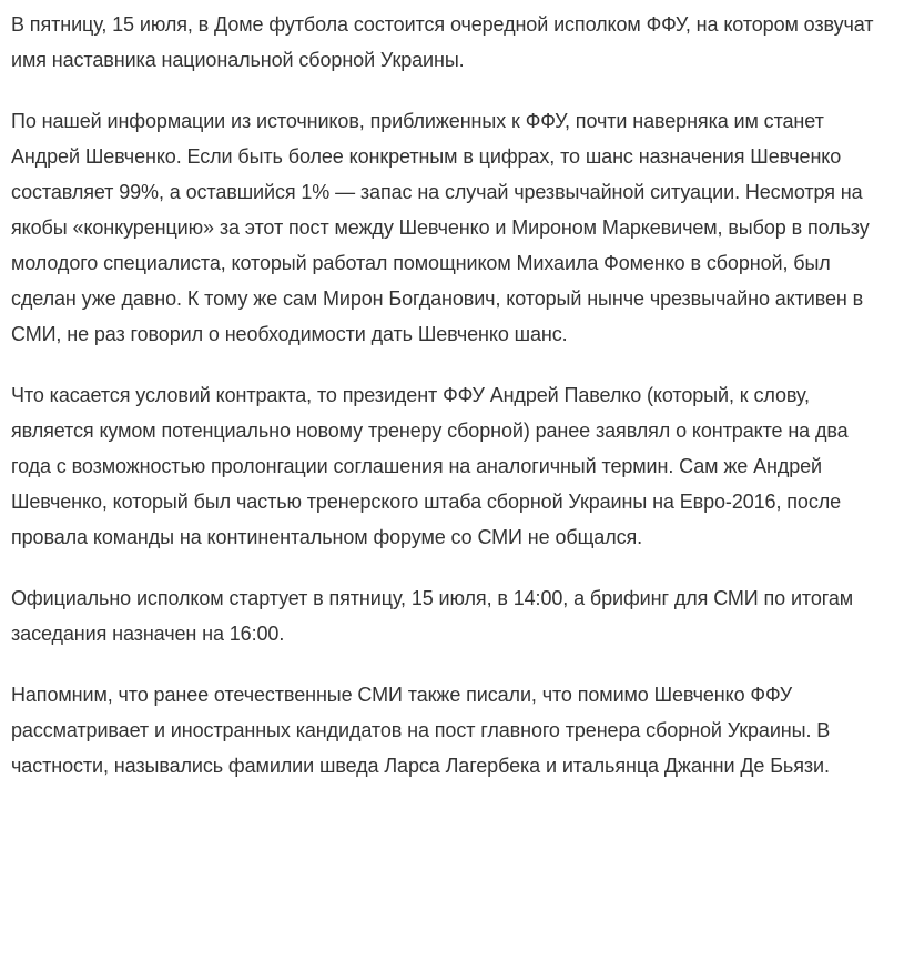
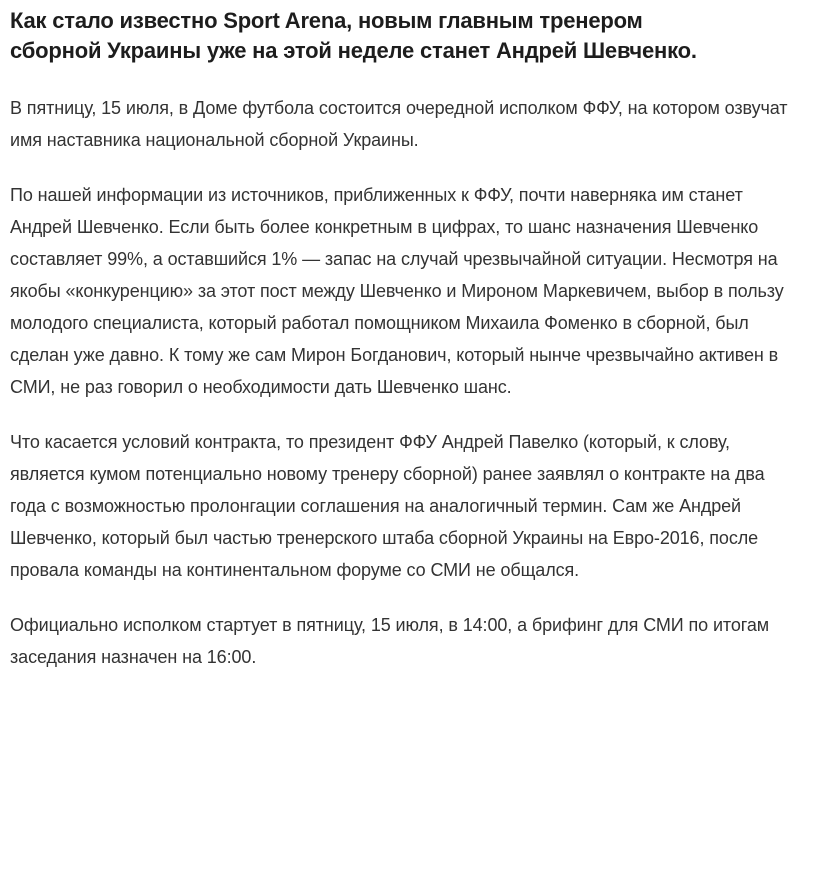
+ Как стало известно Sport Arena, новым главным тренером сборной Украины уже на этой неделе станет Андрей Шевченко.
  В пятницу, 15 июля, в Доме футбола состоится очередной исполком ФФУ, на котором озвучат имя наставника национальной сборной Украины.
  По нашей информации из источников, приближенных к ФФУ, почти наверняка им станет Андрей Шевченко. Если быть более конкретным в цифрах, то шанс назначения Шевченко составляет 99%, а оставшийся 1% — запас на случай чрезвычайной ситуации. Несмотря на якобы «конкуренцию» за этот пост между Шевченко и Мироном Маркевичем, выбор в пользу молодого специалиста, который работал помощником Михаила Фоменко в сборной, был сделан уже давно. К тому же сам Мирон Богданович, который нынче чрезвычайно активен в СМИ, не раз говорил о необходимости дать Шевченко шанс.
  Что касается условий контракта, то президент ФФУ Андрей Павелко (который, к слову, является кумом потенциально новому тренеру сборной) ранее заявлял о контракте на два года с возможностью пролонгации соглашения на аналогичный термин. Сам же Андрей Шевченко, который был частью тренерского штаба сборной Украины на Евро-2016, после провала команды на континентальном форуме со СМИ не общался.
  Официально исполком стартует в пятницу, 15 июля, в 14:00, а брифинг для СМИ по итогам заседания назначен на 16:00.
- Напомним, что ранее отечественные СМИ также писали, что помимо Шевченко ФФУ рассматривает и иностранных кандидатов на пост главного тренера сборной Украины. В частности, назывались фамилии шведа Ларса Лагербека и итальянца Джанни Де Бьязи.
